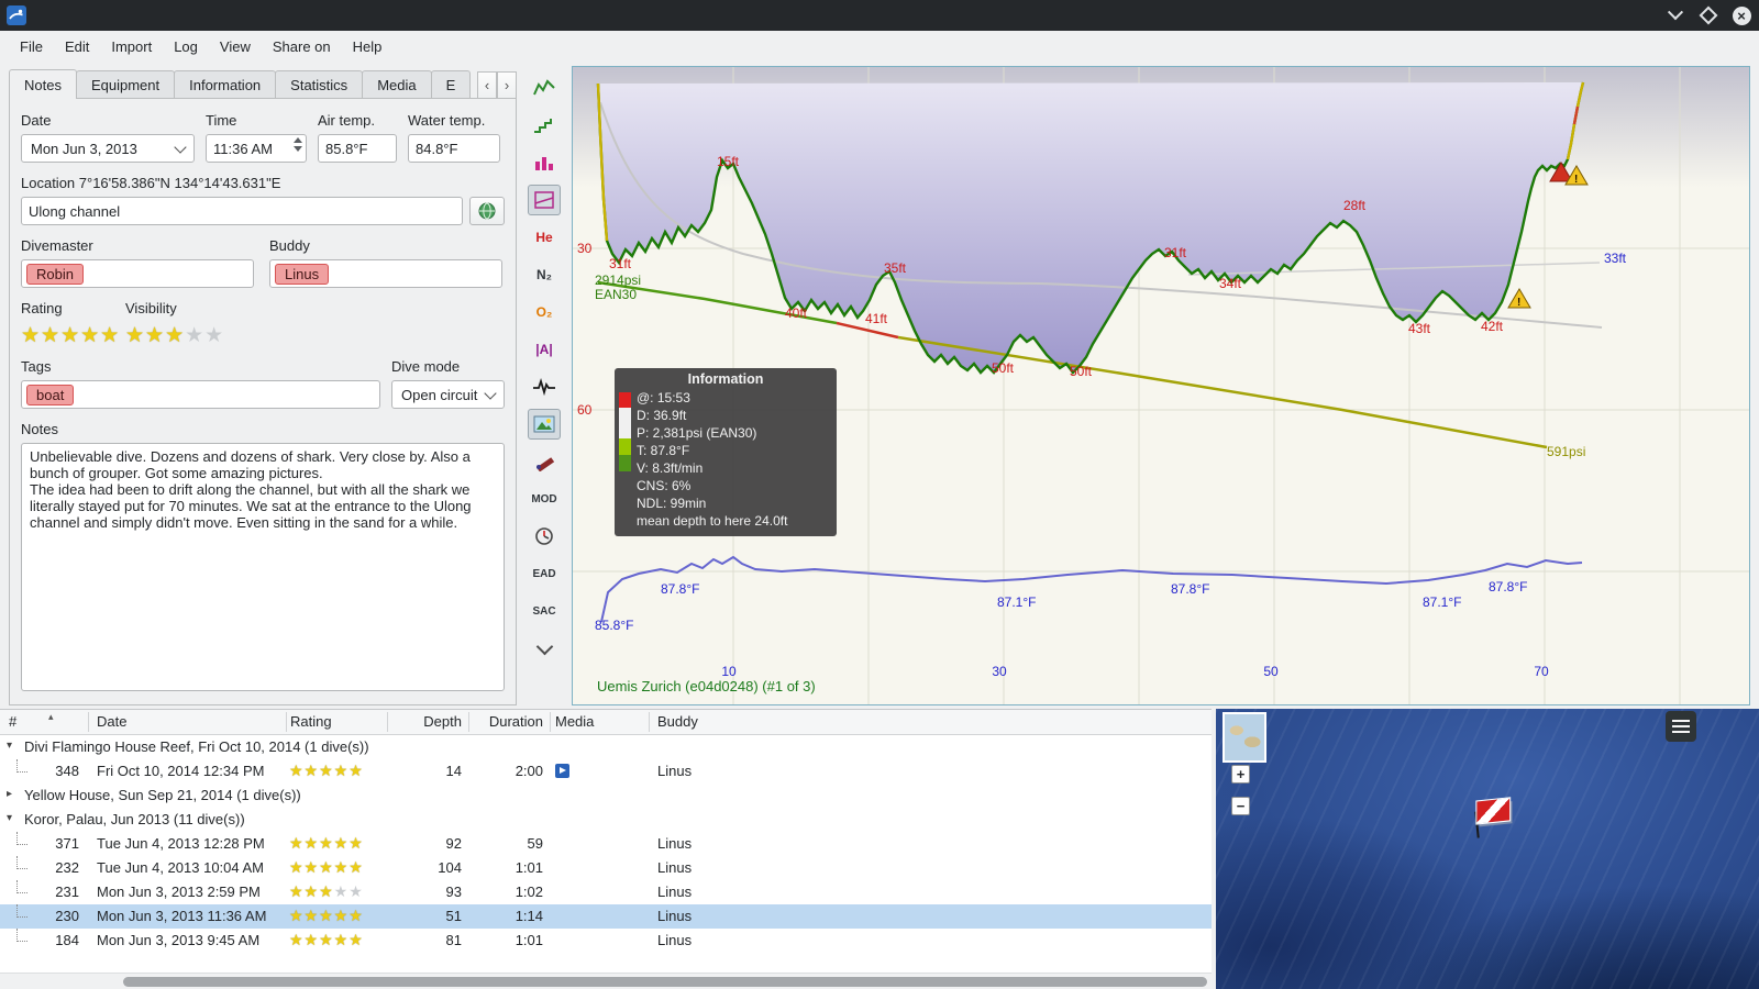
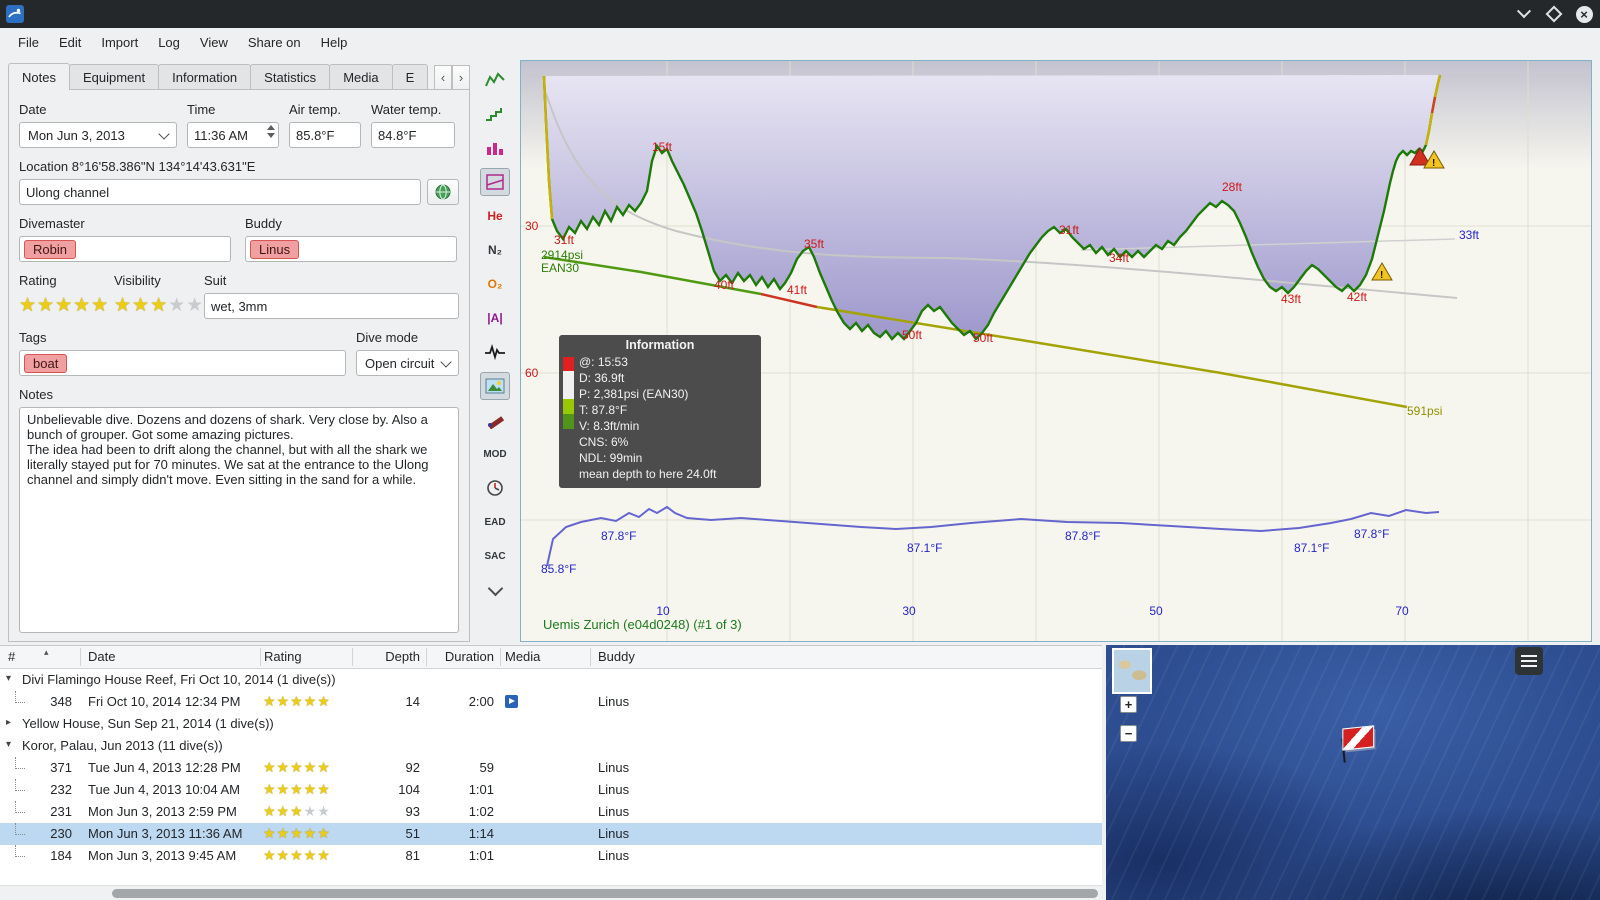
  ×
  File
  Edit
  Import
  Log
  View
  Share on
  Help
  Notes
  Equipment
  Information
  Statistics
  Media
  E
  ‹
  ›
  Date
  Mon Jun 3, 2013
  Time
  11:36 AM
  Air temp.
  85.8°F
  Water temp.
  84.8°F
- Location 7°16'58.386"N 134°14'43.631"E
+ Location 8°16'58.386"N 134°14'43.631"E
  Ulong channel
  Divemaster
  Robin
  Buddy
  Linus
  Rating
  ★★★★★
  Visibility
  ★★★★★
+ Suit
+ wet, 3mm
  Tags
  boat
  Dive mode
  Open circuit
  Notes
  He
  N₂
  O₂
  |A|
  MOD
  EAD
  SAC
  !
  !
  30
  60
  31ft
  2914psi
  EAN30
  15ft
  40ft
  41ft
  35ft
  50ft
  50ft
  31ft
  34ft
  28ft
  43ft
  42ft
  33ft
  591psi
  85.8°F
  87.8°F
  87.1°F
  87.8°F
  87.1°F
  87.8°F
  10
  30
  50
  70
  Uemis Zurich (e04d0248) (#1 of 3)
  Information
  @: 15:53
  D: 36.9ft
  P: 2,381psi (EAN30)
  T: 87.8°F
  V: 8.3ft/min
  CNS: 6%
  NDL: 99min
  mean depth to here 24.0ft
  #
  ▴
  Date
  Rating
  Depth
  Duration
  Media
  Buddy
  ▾
  Divi Flamingo House Reef, Fri Oct 10, 2014 (1 dive(s))
  348
  Fri Oct 10, 2014 12:34 PM
  ★★★★★
  14
  2:00
  Linus
  ▸
  Yellow House, Sun Sep 21, 2014 (1 dive(s))
  ▾
  Koror, Palau, Jun 2013 (11 dive(s))
  371
  Tue Jun 4, 2013 12:28 PM
  ★★★★★
  92
  59
  Linus
  232
  Tue Jun 4, 2013 10:04 AM
  ★★★★★
  104
  1:01
  Linus
  231
  Mon Jun 3, 2013 2:59 PM
  ★★★★★
  93
  1:02
  Linus
  230
  Mon Jun 3, 2013 11:36 AM
  ★★★★★
  51
  1:14
  Linus
  184
  Mon Jun 3, 2013 9:45 AM
  ★★★★★
  81
  1:01
  Linus
  +
  −
